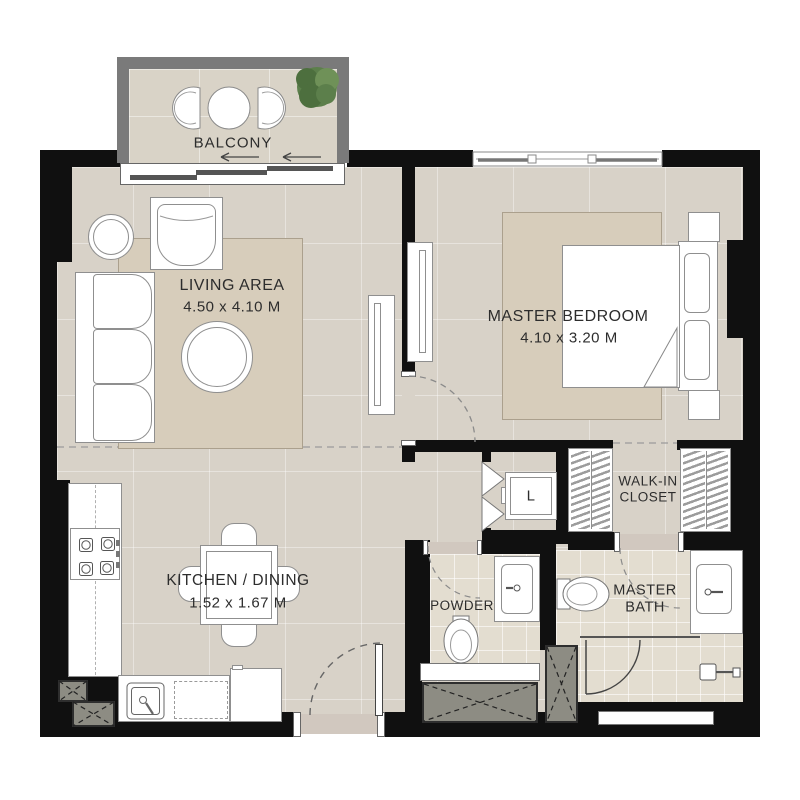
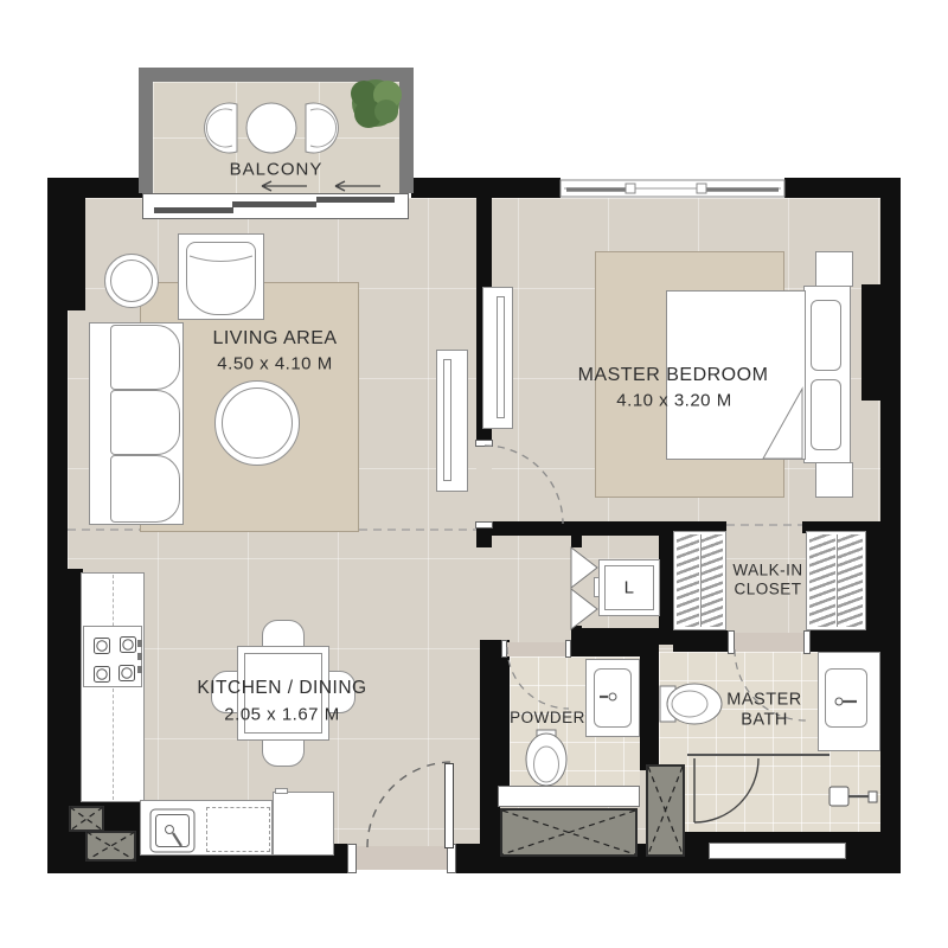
  BALCONY
  LIVING AREA
  4.50 x 4.10 M
  MASTER BEDROOM
  4.10 x 3.20 M
  KITCHEN / DINING
- 1.52 x 1.67 M
+ 2.05 x 1.67 M
  WALK-IN
  CLOSET
  POWDER
  MASTER
  BATH
  L
